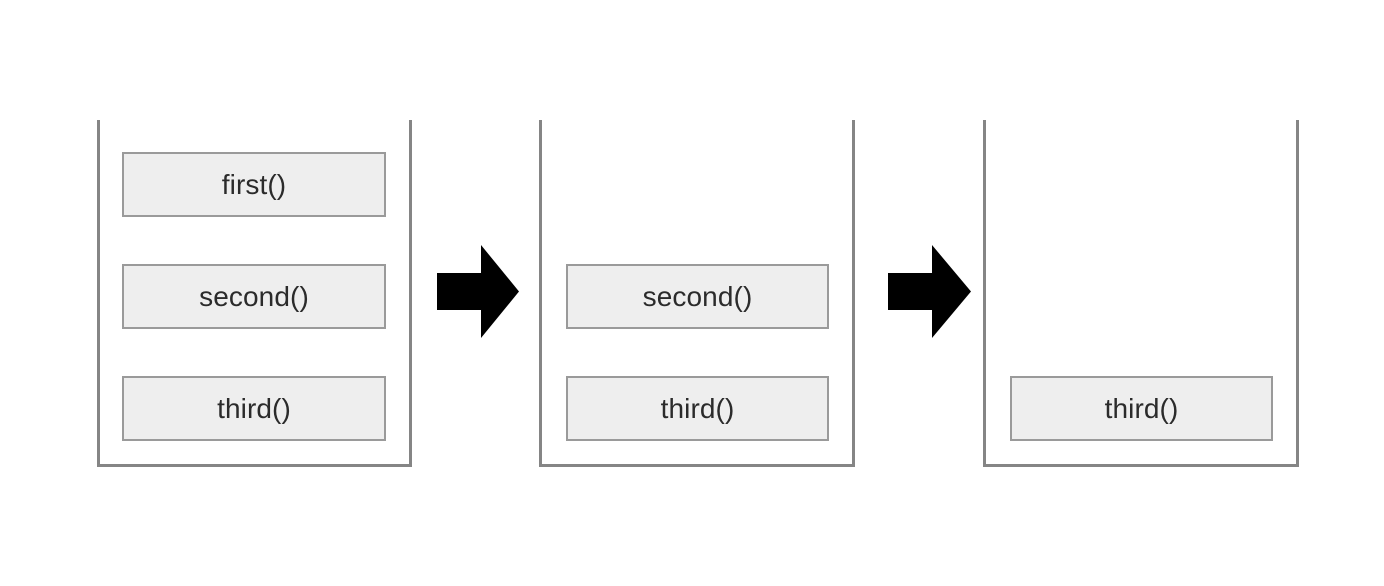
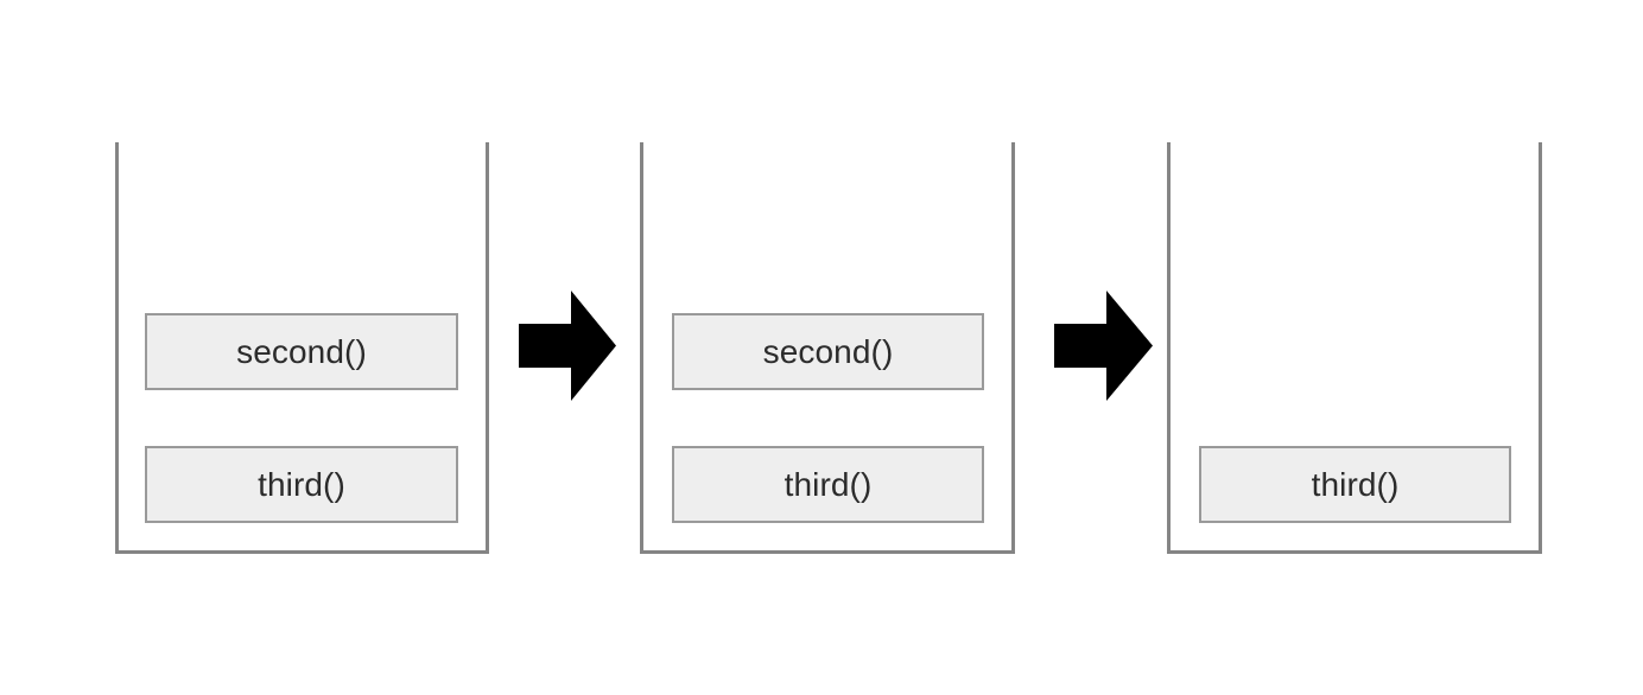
- first()
  second()
  third()
  second()
  third()
  third()
